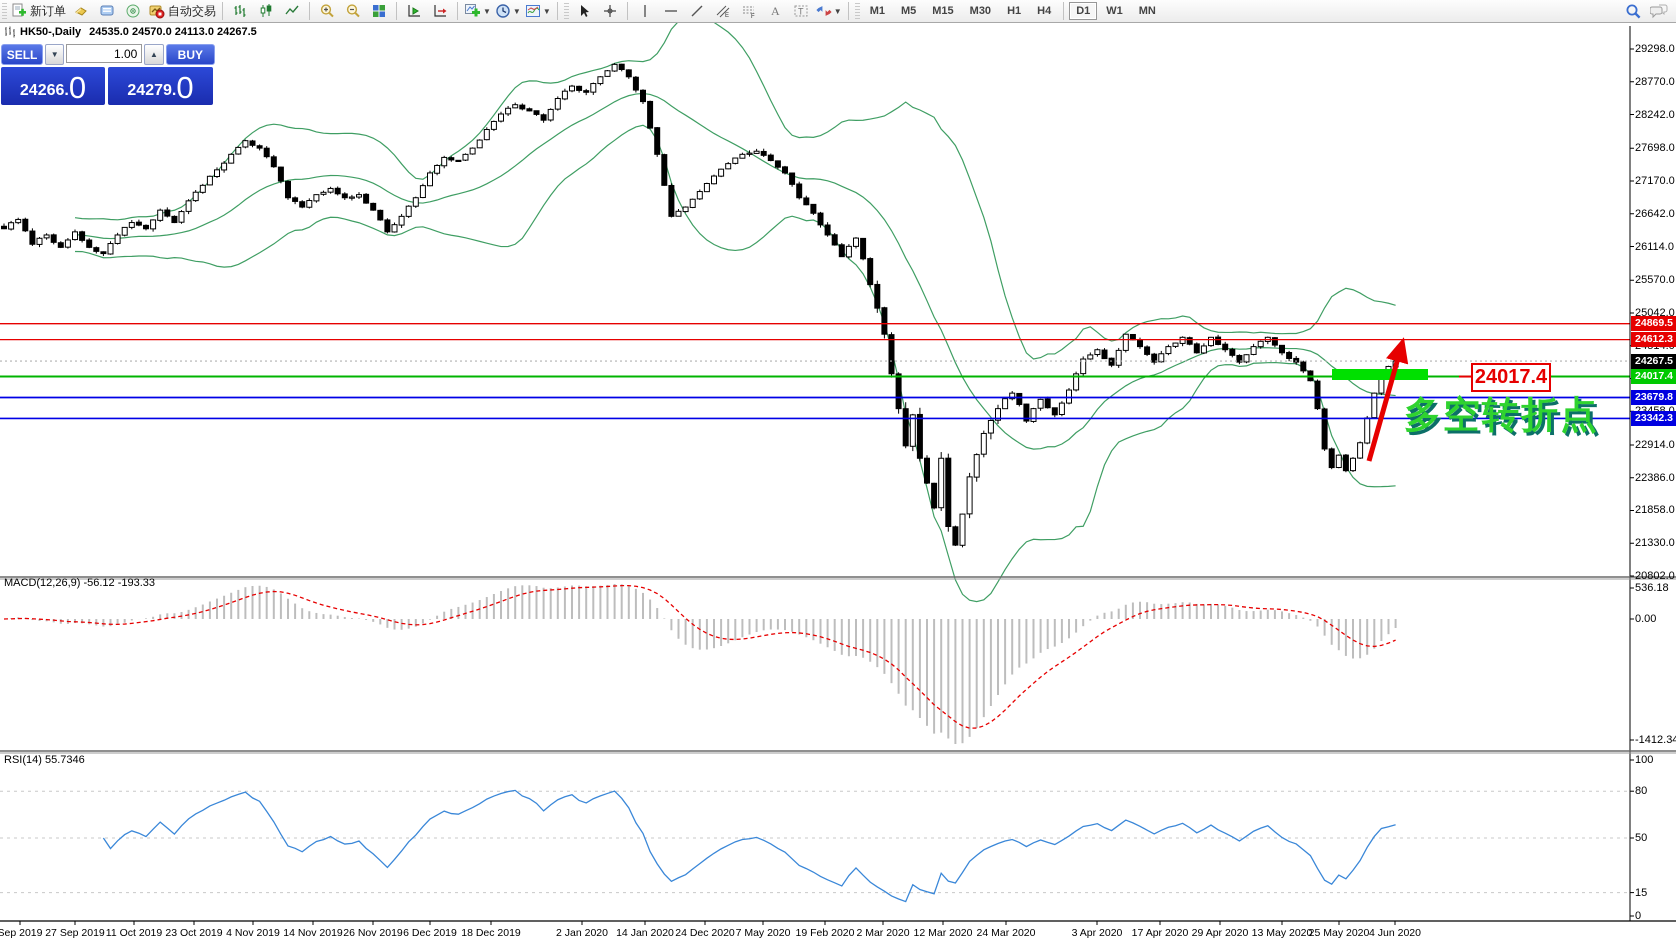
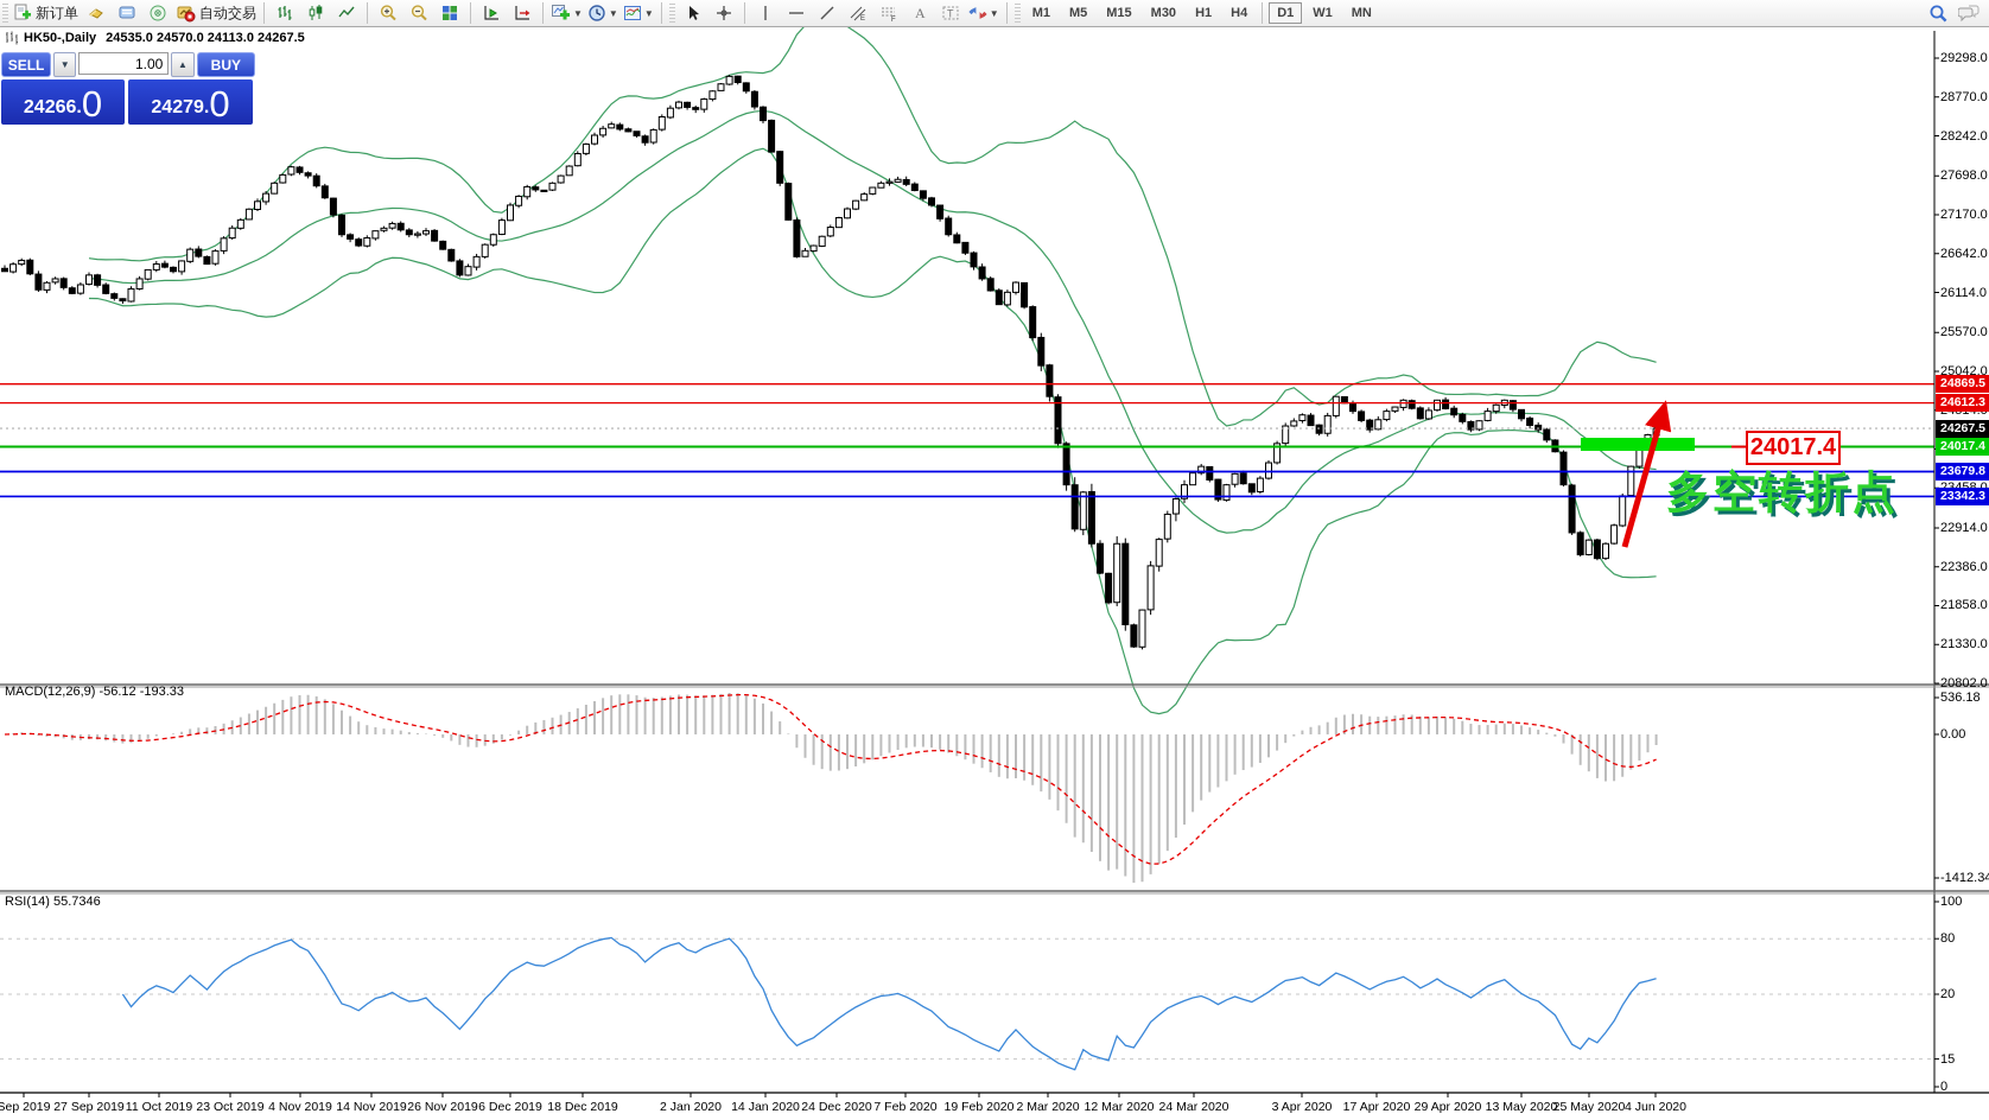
  新订单
  自动交易
  ▼
  ▼
  ▼
  A
  T
  ▼
  M1
  M5
  M15
  M30
  H1
  H4
  D1
  W1
  MN
  HK50-,Daily
  24535.0 24570.0 24113.0 24267.5
  SELL
  ▼
  1.00
  ▲
  BUY
  24266.
  0
  24279.
  0
  MACD(12,26,9) -56.12 -193.33
  RSI(14) 55.7346
  29298.0
  28770.0
  28242.0
  27698.0
  27170.0
  26642.0
  26114.0
  25570.0
  25042.0
  22914.0
  22386.0
  21858.0
  21330.0
  20802.0
  536.18
  0.00
  -1412.34
  100
  80
- 50
+ 20
  15
  0
  24869.5
  24612.3
  24267.5
  24017.4
  23679.8
  23342.3
  Sep 2019
  27 Sep 2019
  11 Oct 2019
  23 Oct 2019
  4 Nov 2019
  14 Nov 2019
  26 Nov 2019
  6 Dec 2019
  18 Dec 2019
  2 Jan 2020
  14 Jan 2020
  24 Dec 2020
- 7 May 2020
+ 7 Feb 2020
  19 Feb 2020
  2 Mar 2020
  12 Mar 2020
  24 Mar 2020
  3 Apr 2020
  17 Apr 2020
  29 Apr 2020
  13 May 2020
  25 May 2020
  4 Jun 2020
  24017.4
  多空转折点
